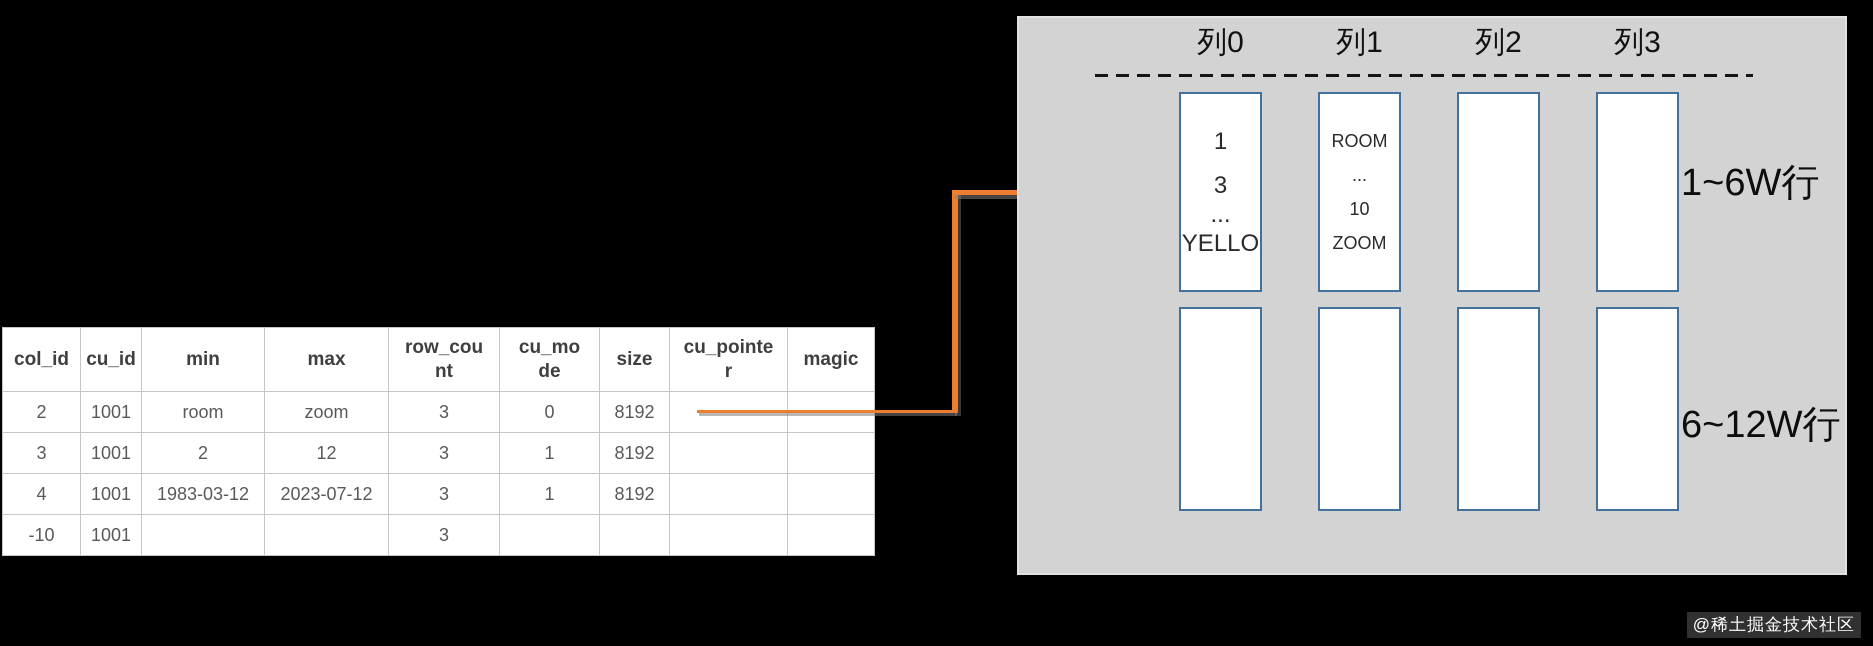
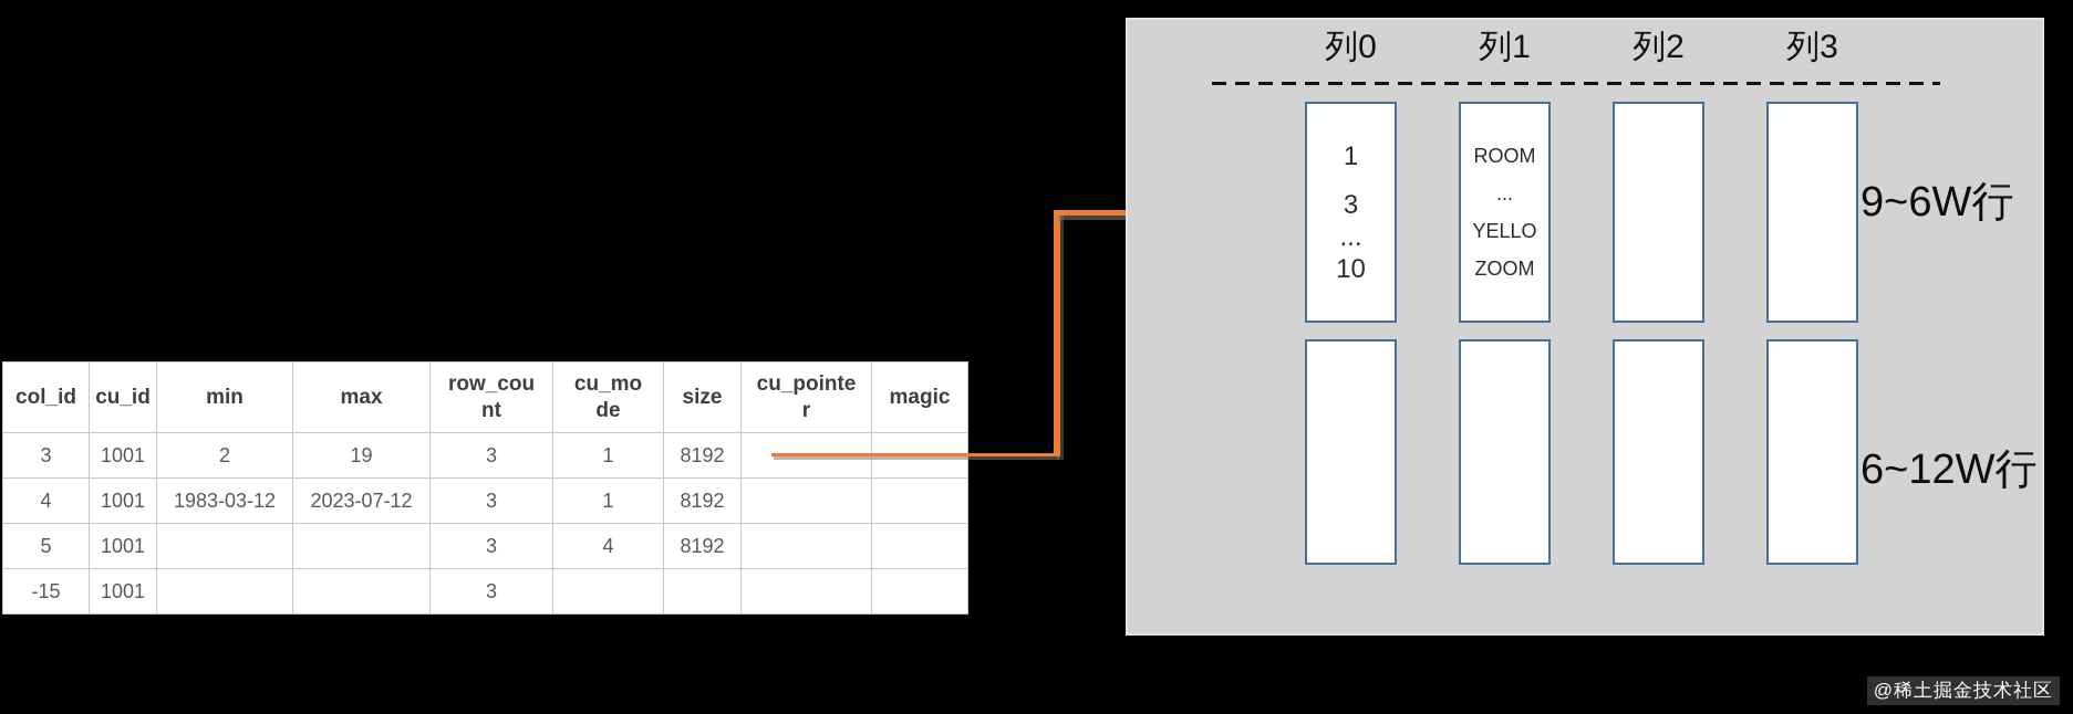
  col_id	cu_id	min	max	row_count	cu_mode	size	cu_pointer	magic
- 2	1001	room	zoom	3	0	8192
- 3	1001	2	12	3	1	8192
+ 3	1001	2	19	3	1	8192
  4	1001	1983-03-12	2023-07-12	3	1	8192
+ 5	1001			3	4	8192
- -10	1001			3
+ -15	1001			3
  列0
  列1
  列2
  列3
  1
  3
  ...
- YELLO
+ 10
  ROOM
  ...
- 10
+ YELLO
  ZOOM
- 1~6W行
+ 9~6W行
  6~12W行
  @稀土掘金技术社区
